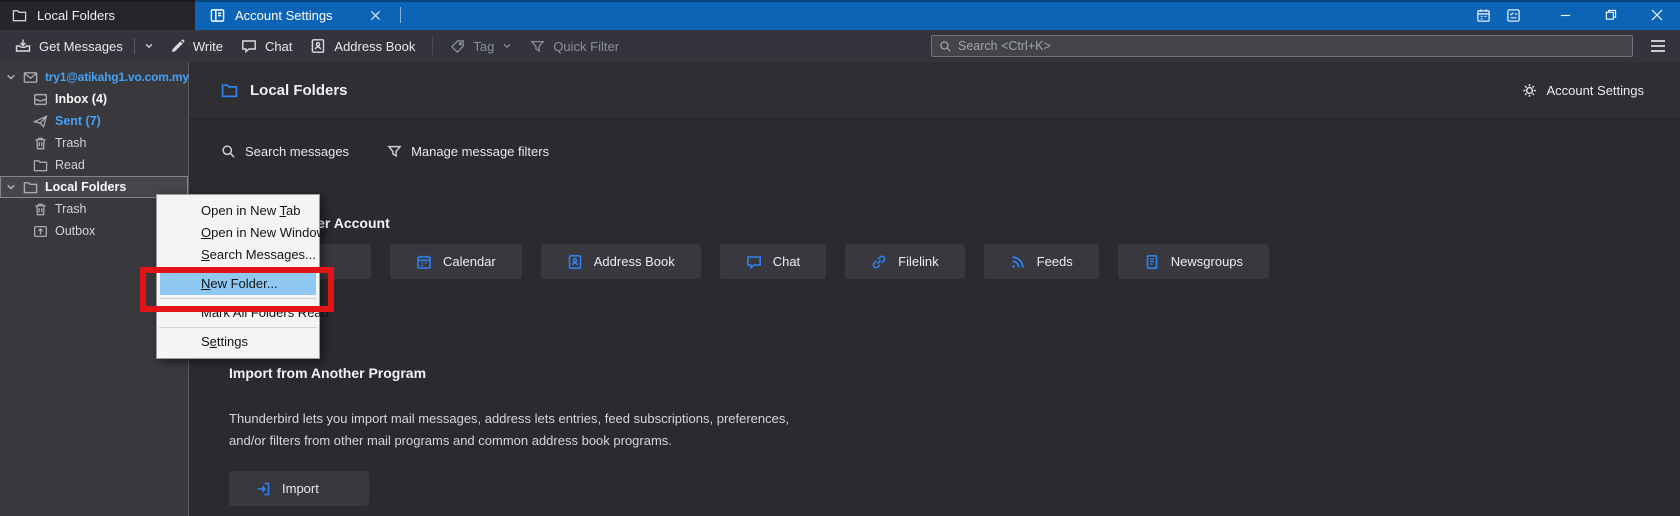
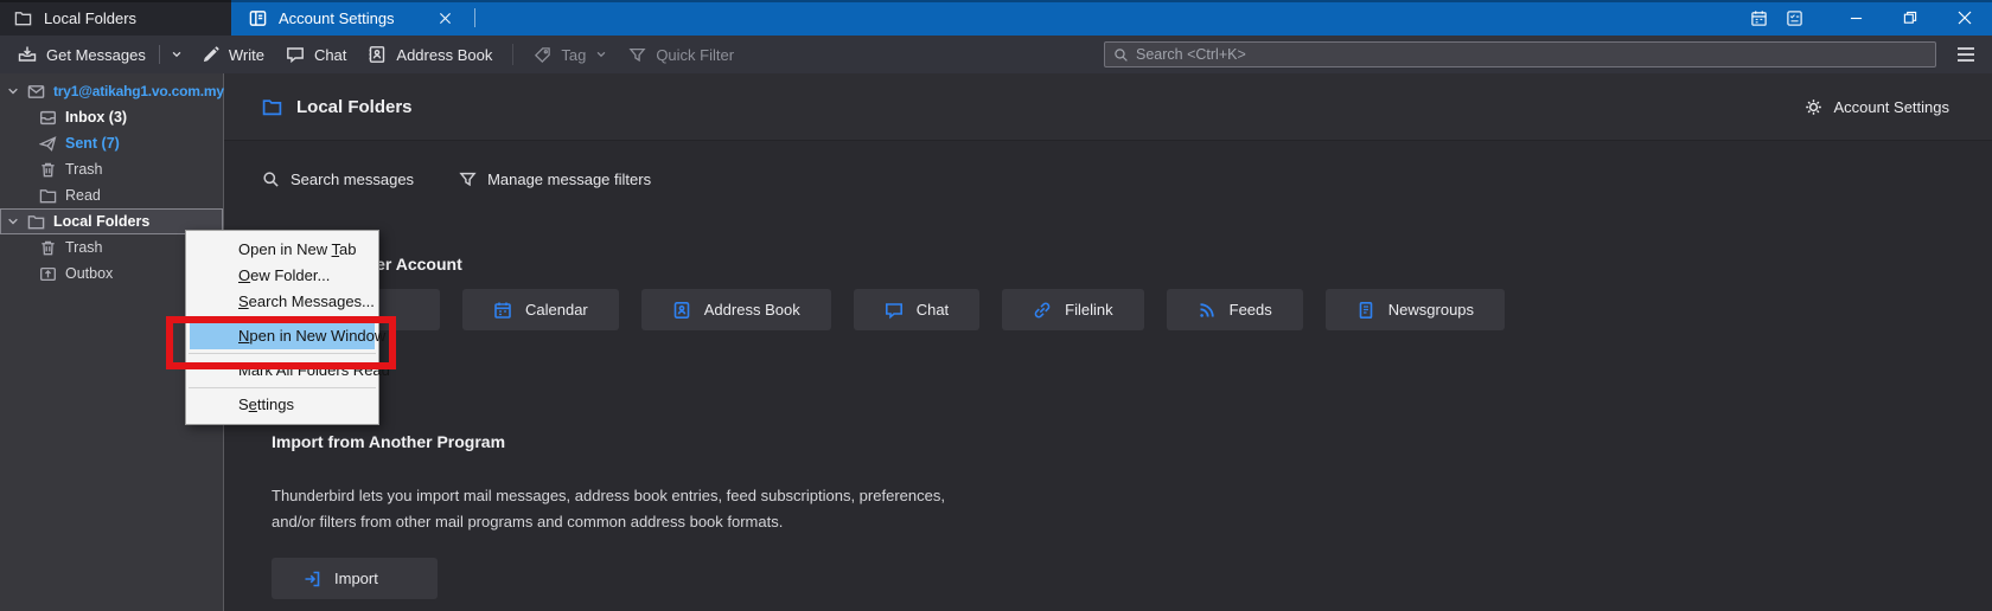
  Local Folders
  Account Settings
  Get Messages
  Write
  Chat
  Address Book
  Tag
  Quick Filter
  Search <Ctrl+K>
  try1@atikahg1.vo.com.my
- Inbox (4)
+ Inbox (3)
  Sent (7)
  Trash
  Read
  Local Folders
  Trash
  Outbox
  Local Folders
  Account Settings
  Search messages
  Manage message filters
  Calendar
  Address Book
  Chat
  Filelink
  Feeds
  Newsgroups
  Import from Another Program
- Thunderbird lets you import mail messages, address lets entries, feed subscriptions, preferences,
+ Thunderbird lets you import mail messages, address book entries, feed subscriptions, preferences,
- and/or filters from other mail programs and common address book programs.
+ and/or filters from other mail programs and common address book formats.
  Import
  Open in New Tab
- Open in New Window
+ Oew Folder...
  Search Messages...
- New Folder...
+ Npen in New Window
  Mark All Folders Read
  Settings
